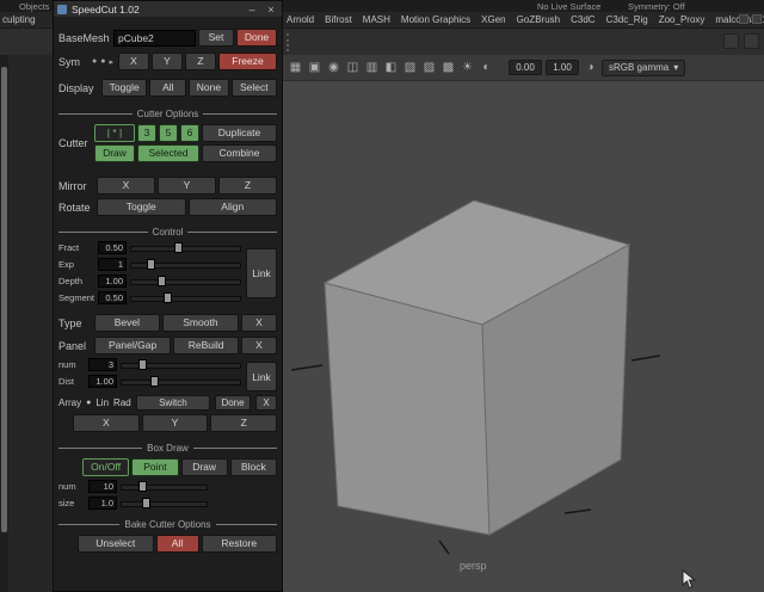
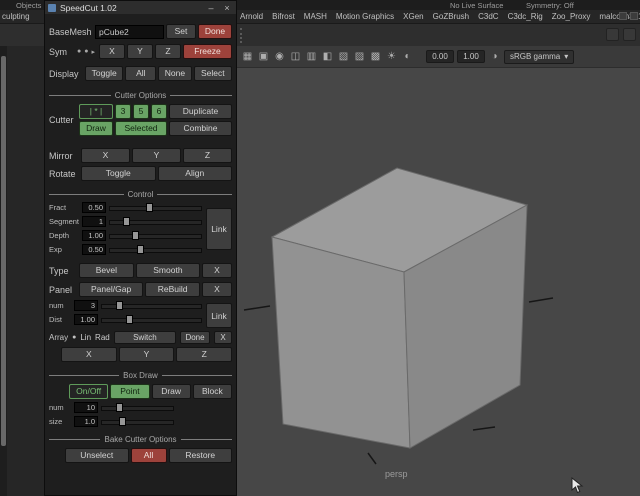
  Objects
  No Live Surface
  Symmetry: Off
  culpting
  Arnold
  Bifrost
  MASH
  Motion Graphics
  XGen
  GoZBrush
  C3dC
  C3dc_Rig
  Zoo_Proxy
  ▦
  ▣
  ◉
  ◫
  ▥
  ◧
  ▧
  ▨
  ▩
  ☀
  ◐
  0.00
  1.00
  ◑
  sRGB gamma
  ▾
  persp
  SpeedCut 1.02
  –
  ×
  BaseMesh
  pCube2
  Set
  Done
  Sym
  X
  Y
  Z
  Freeze
  Display
  Toggle
  All
  None
  Select
  Cutter Options
  Cutter
  | * |
  3
  5
  6
  Duplicate
  Draw
  Selected
  Combine
  Mirror
  X
  Y
  Z
  Rotate
  Toggle
  Align
  Control
  Fract
  0.50
- Exp
+ Segment
  1
  Depth
  1.00
- Segment
+ Exp
  0.50
  Link
  Type
  Bevel
  Smooth
  X
  Panel
  Panel/Gap
  ReBuild
  X
  num
  3
  Dist
  1.00
  Link
  Array
  Lin
  Rad
  Switch
  Done
  X
  X
  Y
  Z
  Box Draw
  On/Off
  Point
  Draw
  Block
  num
  10
  size
  1.0
  Bake Cutter Options
  Unselect
  All
  Restore
